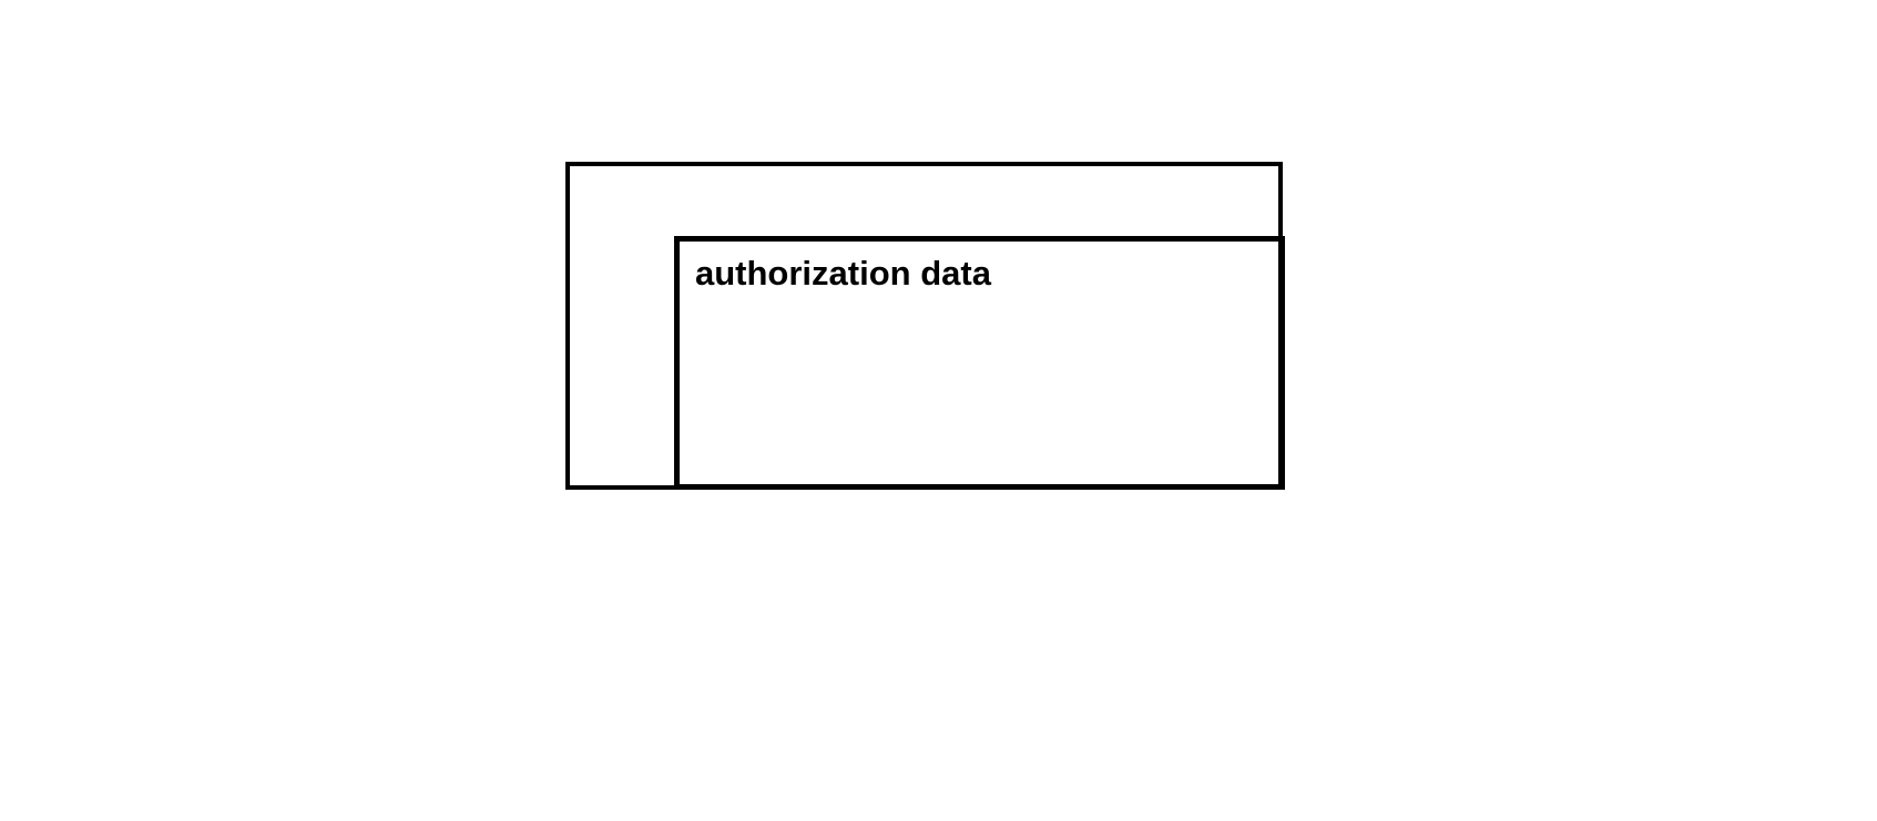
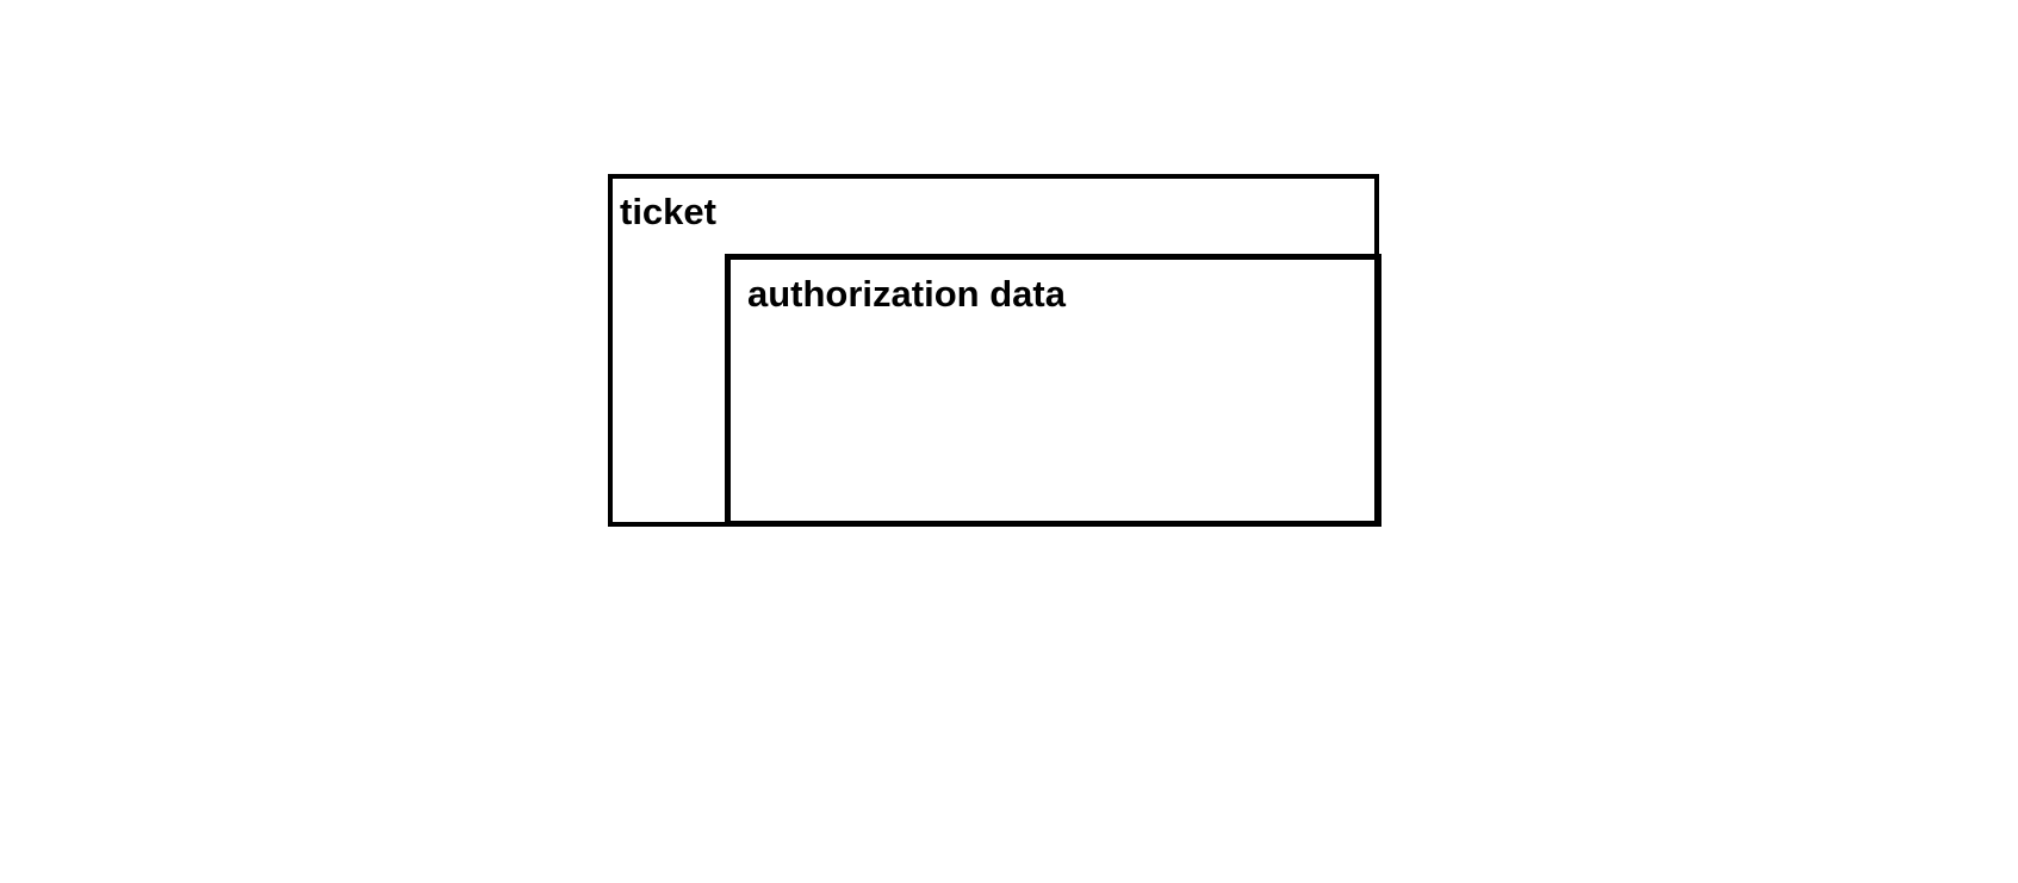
+ ticket
  authorization data
